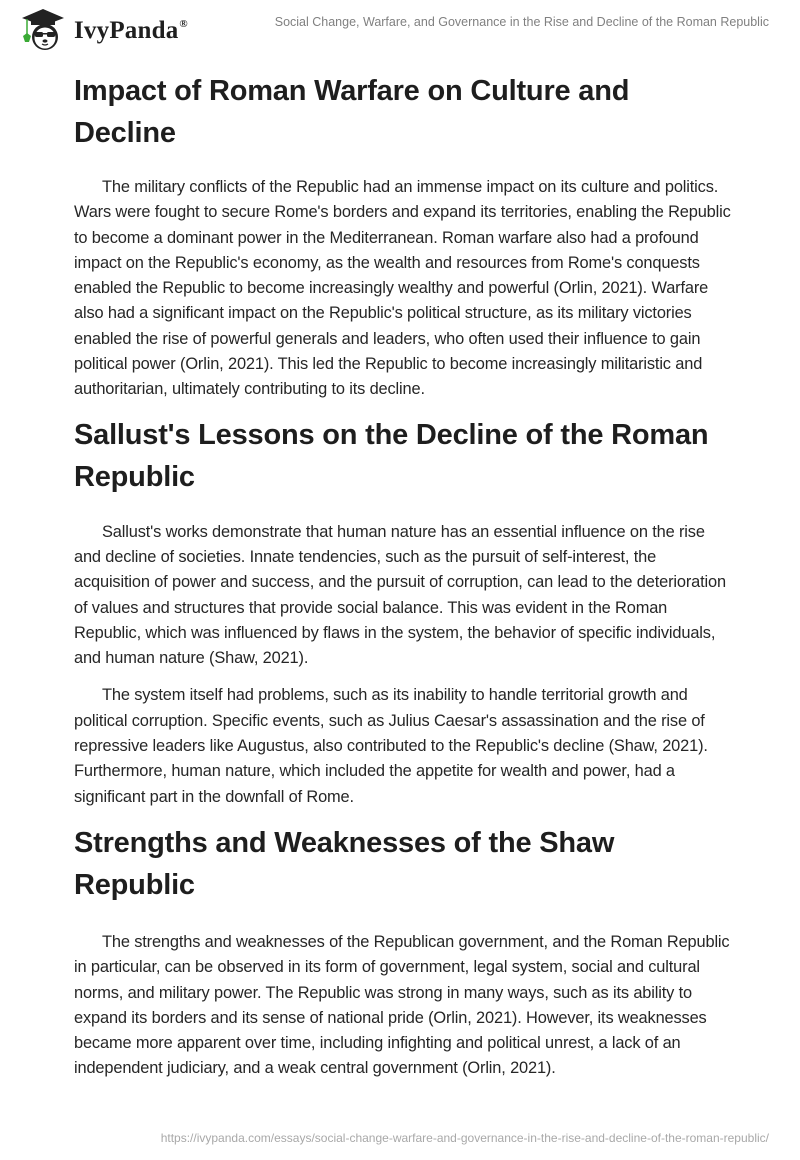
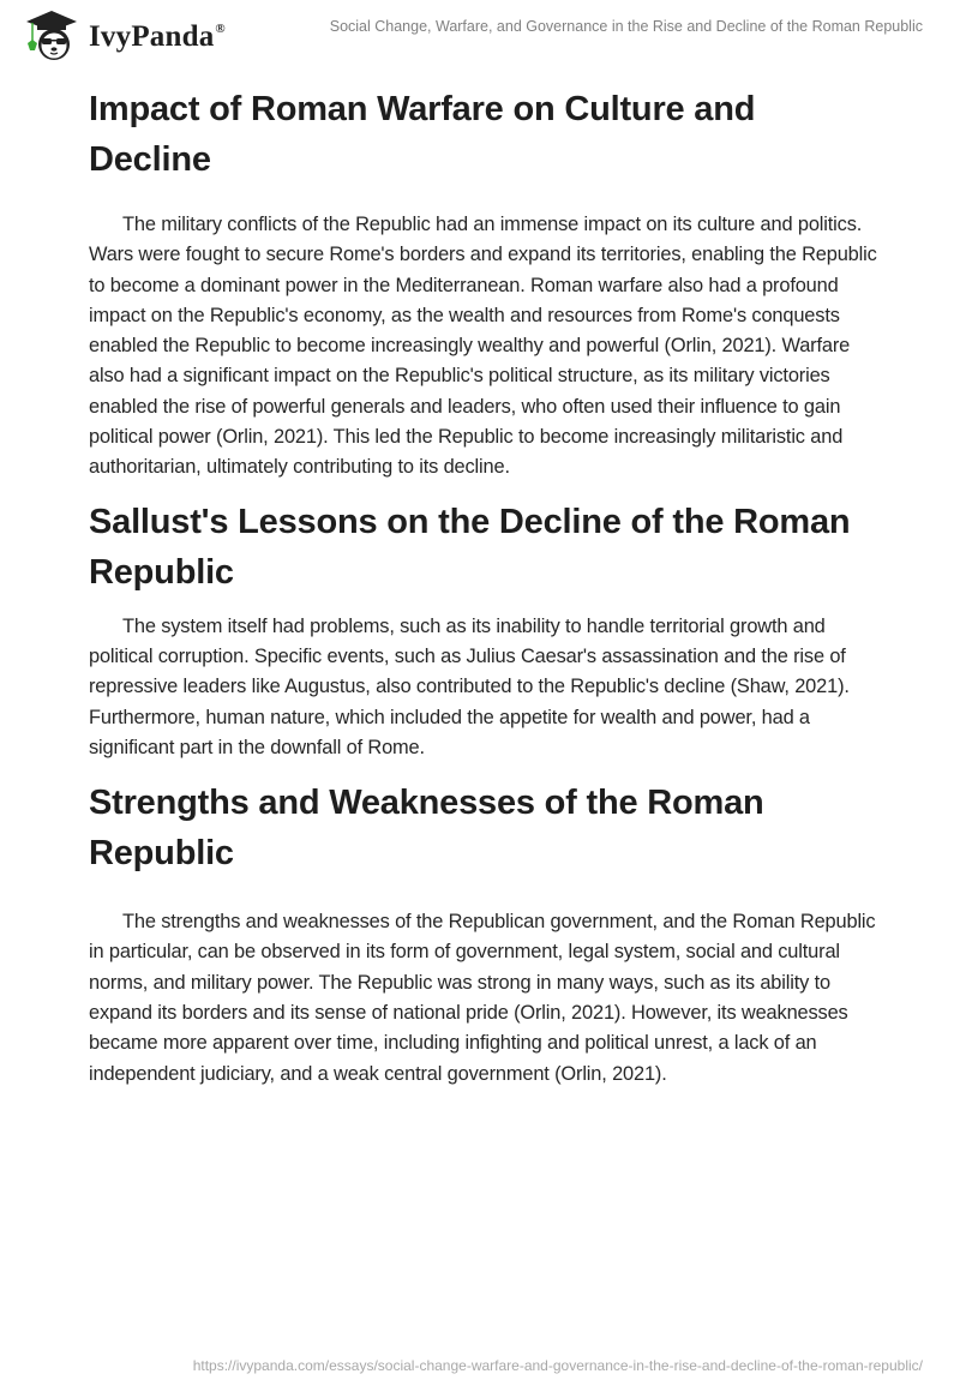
  IvyPanda®
  Social Change, Warfare, and Governance in the Rise and Decline of the Roman Republic
  Impact of Roman Warfare on Culture and Decline
  The military conflicts of the Republic had an immense impact on its culture and politics. Wars were fought to secure Rome's borders and expand its territories, enabling the Republic to become a dominant power in the Mediterranean. Roman warfare also had a profound impact on the Republic's economy, as the wealth and resources from Rome's conquests enabled the Republic to become increasingly wealthy and powerful (Orlin, 2021). Warfare also had a significant impact on the Republic's political structure, as its military victories enabled the rise of powerful generals and leaders, who often used their influence to gain political power (Orlin, 2021). This led the Republic to become increasingly militaristic and authoritarian, ultimately contributing to its decline.
  Sallust's Lessons on the Decline of the Roman Republic
- Sallust's works demonstrate that human nature has an essential influence on the rise and decline of societies. Innate tendencies, such as the pursuit of self-interest, the acquisition of power and success, and the pursuit of corruption, can lead to the deterioration of values and structures that provide social balance. This was evident in the Roman Republic, which was influenced by flaws in the system, the behavior of specific individuals, and human nature (Shaw, 2021).
  The system itself had problems, such as its inability to handle territorial growth and political corruption. Specific events, such as Julius Caesar's assassination and the rise of repressive leaders like Augustus, also contributed to the Republic's decline (Shaw, 2021). Furthermore, human nature, which included the appetite for wealth and power, had a significant part in the downfall of Rome.
- Strengths and Weaknesses of the Shaw Republic
+ Strengths and Weaknesses of the Roman Republic
  The strengths and weaknesses of the Republican government, and the Roman Republic in particular, can be observed in its form of government, legal system, social and cultural norms, and military power. The Republic was strong in many ways, such as its ability to expand its borders and its sense of national pride (Orlin, 2021). However, its weaknesses became more apparent over time, including infighting and political unrest, a lack of an independent judiciary, and a weak central government (Orlin, 2021).
  https://ivypanda.com/essays/social-change-warfare-and-governance-in-the-rise-and-decline-of-the-roman-republic/
